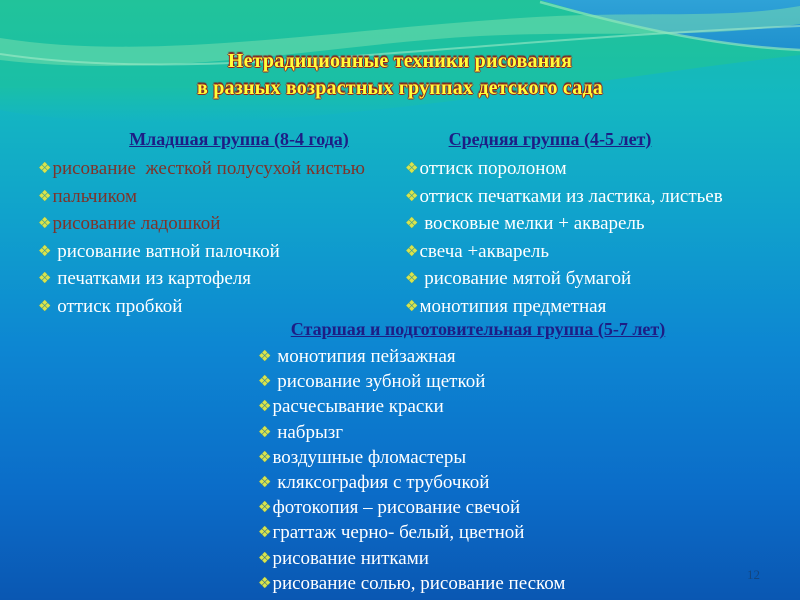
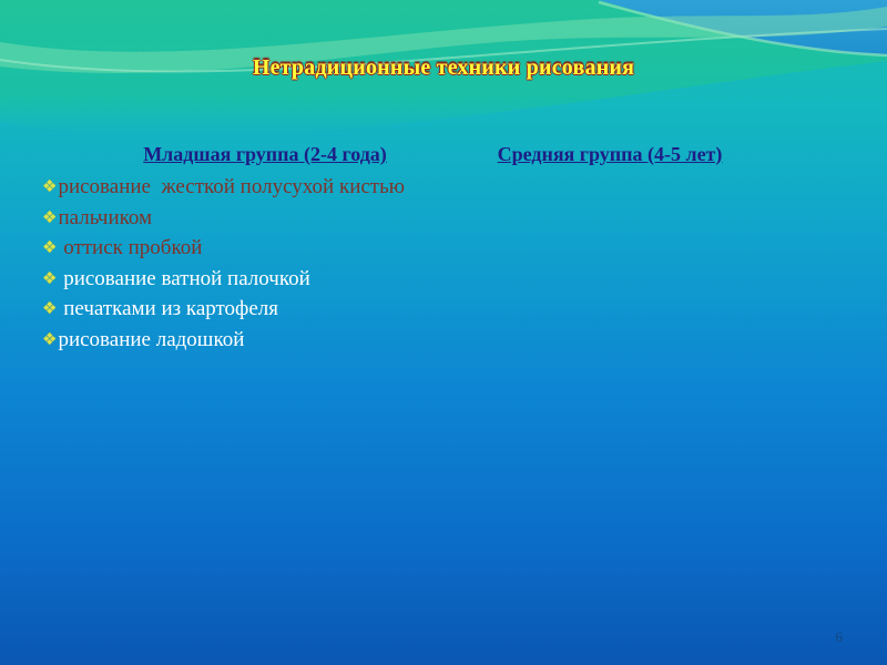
  Нетрадиционные техники рисования
- в разных возрастных группах детского сада
- Младшая группа (8-4 года)
+ Младшая группа (2-4 года)
  ❖рисование жесткой полусухой кистью
  ❖пальчиком
- ❖рисование ладошкой
+ ❖ оттиск пробкой
  ❖ рисование ватной палочкой
  ❖ печатками из картофеля
- ❖ оттиск пробкой
+ ❖рисование ладошкой
  Средняя группа (4-5 лет)
- ❖оттиск поролоном
- ❖оттиск печатками из ластика, листьев
- ❖ восковые мелки + акварель
- ❖свеча +акварель
- ❖ рисование мятой бумагой
- ❖монотипия предметная
- Старшая и подготовительная группа (5-7 лет)
- ❖ монотипия пейзажная
- ❖ рисование зубной щеткой
- ❖расчесывание краски
- ❖ набрызг
- ❖воздушные фломастеры
- ❖ кляксография с трубочкой
- ❖фотокопия – рисование свечой
- ❖граттаж черно- белый, цветной
- ❖рисование нитками
- ❖рисование солью, рисование песком
- 12
+ 6
